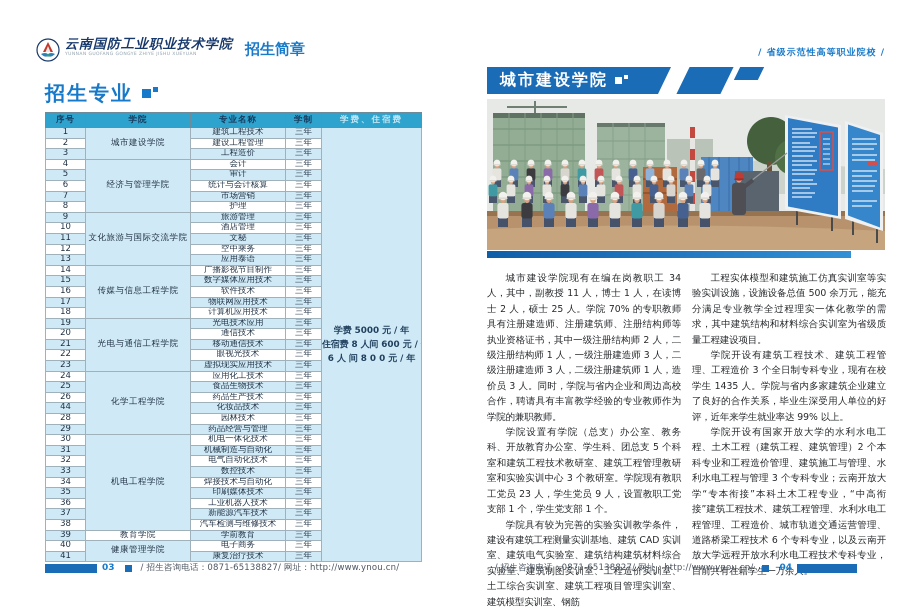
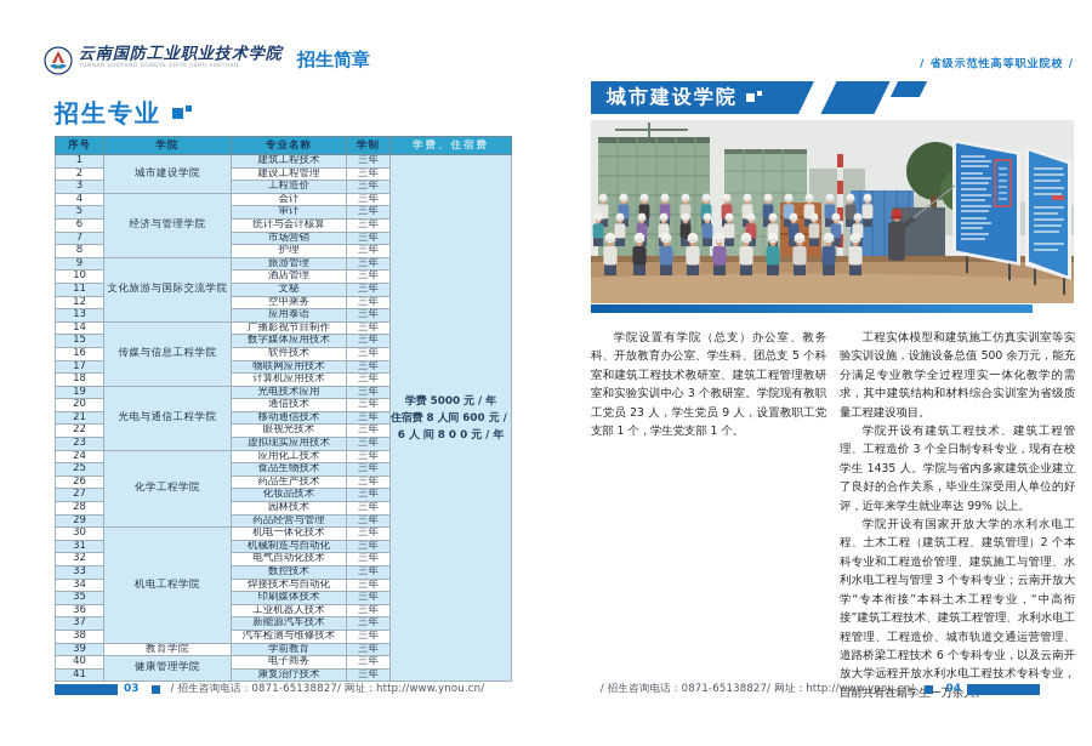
  云南国防工业职业技术学院
  招生简章
  招生专业
  序号	学院	专业名称	学制	学费、住宿费
  1	城市建设学院	建筑工程技术	三年	学费 5000 元 / 年住宿费 8 人间 600 元 /6 人 间 8 0 0 元 / 年
  2	建设工程管理	三年
  3	工程造价	三年
  4	经济与管理学院	会计	三年
  5	审计	三年
  6	统计与会计核算	三年
  7	市场营销	三年
  8	护理	三年
  9	文化旅游与国际交流学院	旅游管理	三年
  10	酒店管理	三年
  11	文秘	三年
  12	空中乘务	三年
  13	应用泰语	三年
  14	传媒与信息工程学院	广播影视节目制作	三年
  15	数字媒体应用技术	三年
  16	软件技术	三年
  17	物联网应用技术	三年
  18	计算机应用技术	三年
  19	光电与通信工程学院	光电技术应用	三年
  20	通信技术	三年
  21	移动通信技术	三年
  22	眼视光技术	三年
  23	虚拟现实应用技术	三年
  24	化学工程学院	应用化工技术	三年
  25	食品生物技术	三年
  26	药品生产技术	三年
- 44	化妆品技术	三年
+ 27	化妆品技术	三年
  28	园林技术	三年
  29	药品经营与管理	三年
  30	机电工程学院	机电一体化技术	三年
  31	机械制造与自动化	三年
  32	电气自动化技术	三年
  33	数控技术	三年
  34	焊接技术与自动化	三年
  35	印刷媒体技术	三年
  36	工业机器人技术	三年
  37	新能源汽车技术	三年
  38	汽车检测与维修技术	三年
  39	教育学院	学前教育	三年
  40	健康管理学院	电子商务	三年
  41	康复治疗技术	三年
  03
  / 招生咨询电话：0871-65138827/ 网址：http://www.ynou.cn/
  / 省级示范性高等职业院校 /
  城市建设学院
- 城市建设学院现有在编在岗教职工 34 人，其中，副教授 11 人，博士 1 人，在读博士 2 人，硕士 25 人。学院 70% 的专职教师具有注册建造师、注册建筑师、注册结构师等执业资格证书，其中一级注册结构师 2 人，二级注册结构师 1 人，一级注册建造师 3 人，二级注册建造师 3 人，二级注册建筑师 1 人，造价员 3 人。同时，学院与省内企业和周边高校合作，聘请具有丰富教学经验的专业教师作为学院的兼职教师。
  学院设置有学院（总支）办公室、教务科、开放教育办公室、学生科、团总支 5 个科室和建筑工程技术教研室、建筑工程管理教研室和实验实训中心 3 个教研室。学院现有教职工党员 23 人，学生党员 9 人，设置教职工党支部 1 个，学生党支部 1 个。
- 学院具有较为完善的实验实训教学条件，建设有建筑工程测量实训基地、建筑 CAD 实训室、建筑电气实验室、建筑结构建筑材料综合实验室、建筑制图实训室、工程造价实训室、土工综合实训室、建筑工程项目管理实训室、建筑模型实训室、钢筋
  工程实体模型和建筑施工仿真实训室等实验实训设施，设施设备总值 500 余万元，能充分满足专业教学全过程理实一体化教学的需求，其中建筑结构和材料综合实训室为省级质量工程建设项目。
  学院开设有建筑工程技术、建筑工程管理、工程造价 3 个全日制专科专业，现有在校学生 1435 人。学院与省内多家建筑企业建立了良好的合作关系，毕业生深受用人单位的好评，近年来学生就业率达 99% 以上。
  学院开设有国家开放大学的水利水电工程、土木工程（建筑工程、建筑管理）2 个本科专业和工程造价管理、建筑施工与管理、水利水电工程与管理 3 个专科专业；云南开放大学“专本衔接”本科土木工程专业，“中高衔接”建筑工程技术、建筑工程管理、水利水电工程管理、工程造价、城市轨道交通运营管理、道路桥梁工程技术 6 个专科专业，以及云南开放大学远程开放水利水电工程技术专科专业，目前共有在籍学一万余
  / 招生咨询电话：0871-65138827/ 网址：http://www.ynou.cn/
  04
